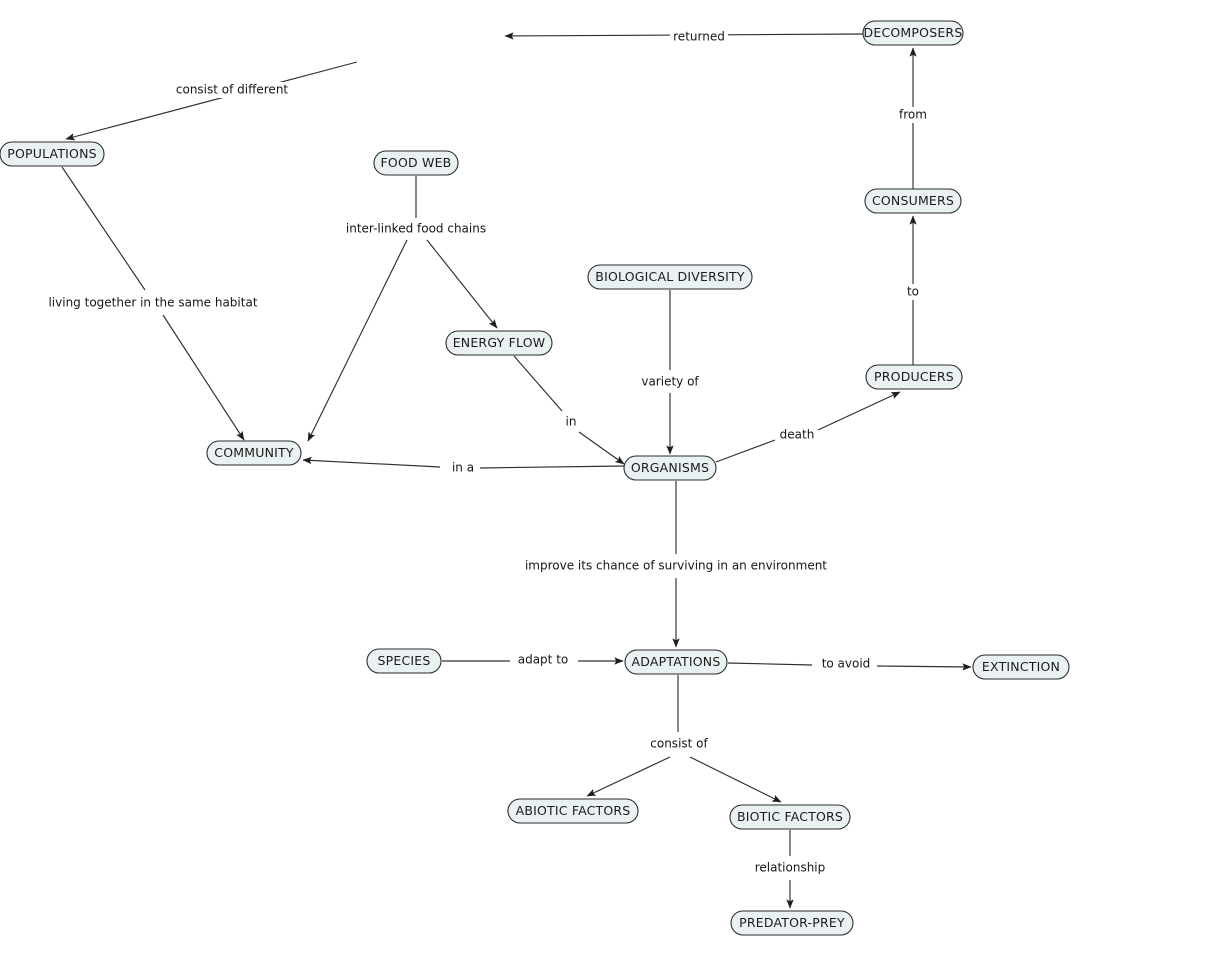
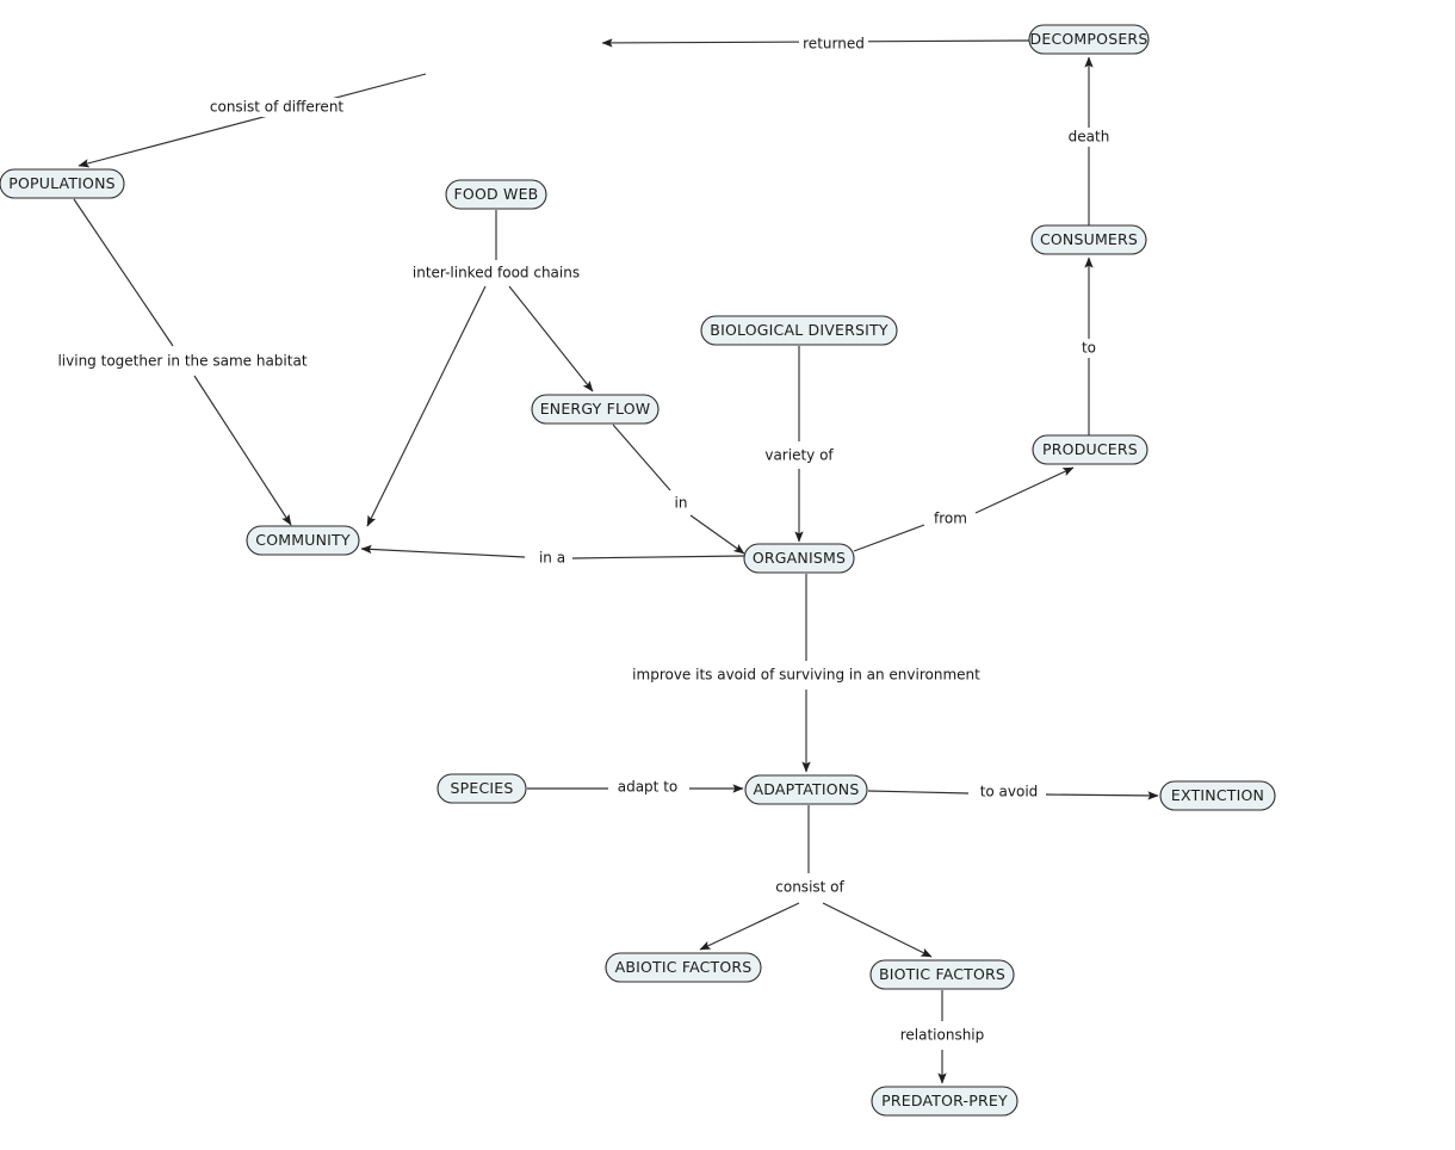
  returned
  consist of different
- from
+ death
  to
  inter-linked food chains
  living together in the same habitat
  variety of
  in
  in a
- death
+ from
- improve its chance of surviving in an environment
+ improve its avoid of surviving in an environment
  adapt to
  to avoid
  consist of
  relationship
  DECOMPOSERS
  POPULATIONS
  FOOD WEB
  CONSUMERS
  BIOLOGICAL DIVERSITY
  ENERGY FLOW
  PRODUCERS
  COMMUNITY
  ORGANISMS
  SPECIES
  ADAPTATIONS
  EXTINCTION
  ABIOTIC FACTORS
  BIOTIC FACTORS
  PREDATOR-PREY
